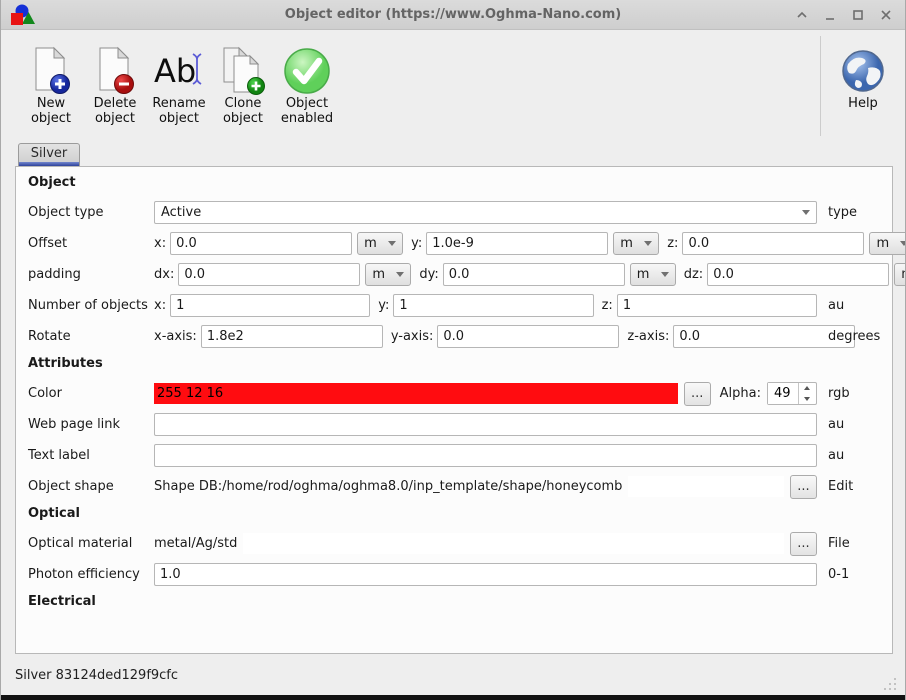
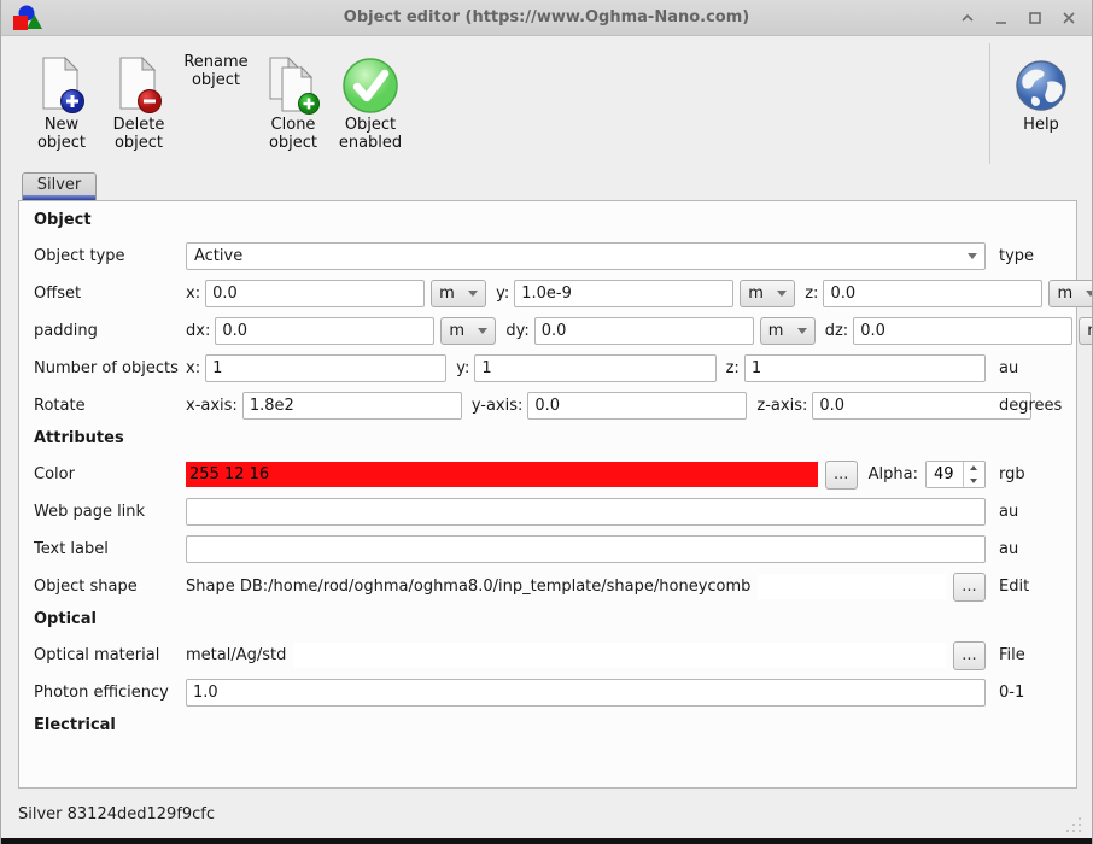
  Object editor (https://www.Oghma-Nano.com)
  New
  object
  Delete
  object
- Ab
  Rename
  object
  Clone
  object
  Object
  enabled
  Help
  Silver
  Object
  Object type
  Active
  type
  Offset
  x:
  0.0
  m
  y:
  1.0e-9
  m
  z:
  0.0
  m
  padding
  dx:
  0.0
  m
  dy:
  0.0
  m
  dz:
  0.0
  Number of objects
  x:
  1
  y:
  1
  z:
  1
  au
  Rotate
  x-axis:
  1.8e2
  y-axis:
  0.0
  z-axis:
  0.0
  degrees
  Attributes
  Color
  255 12 16
  ...
  Alpha:
  49
  rgb
  Web page link
  au
  Text label
  au
  Object shape
  Shape DB:/home/rod/oghma/oghma8.0/inp_template/shape/honeycomb
  ...
  Edit
  Optical
  Optical material
  metal/Ag/std
  ...
  File
  Photon efficiency
  1.0
  0-1
  Electrical
  Silver 83124ded129f9cfc
